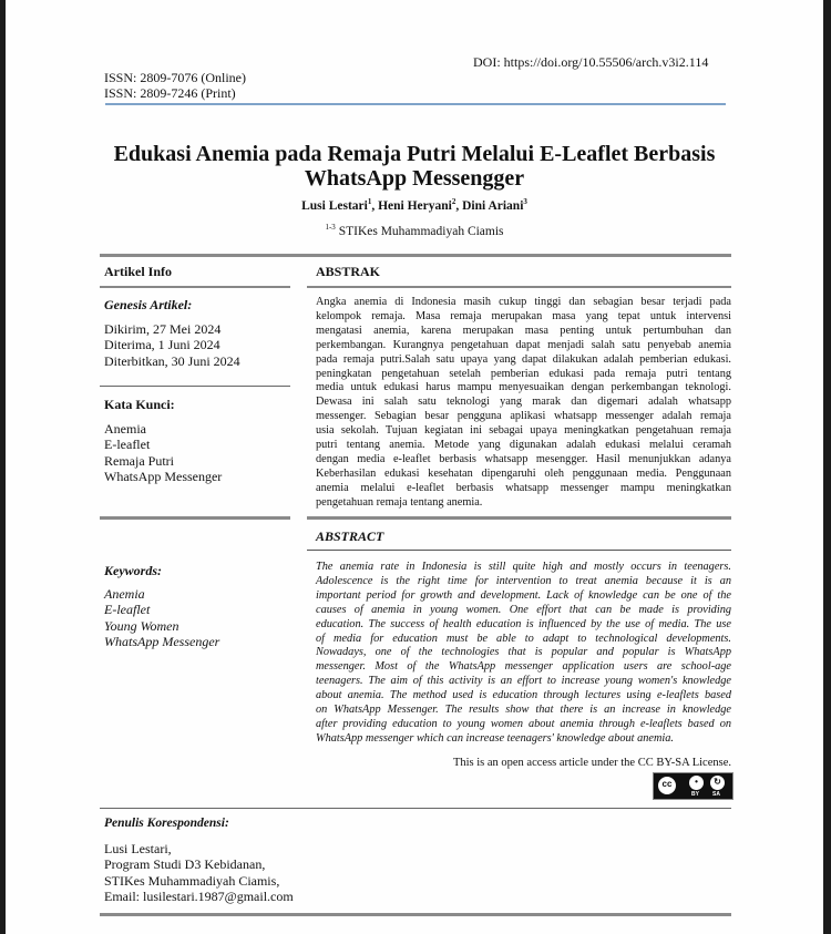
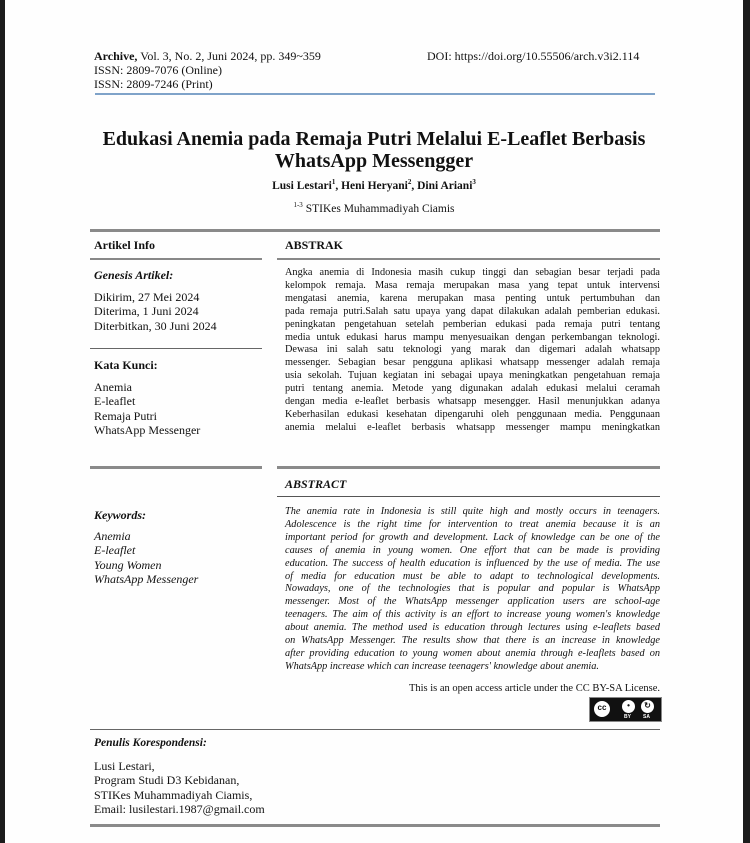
+ Archive, Vol. 3, No. 2, Juni 2024, pp. 349~359
  ISSN: 2809-7076 (Online)
  ISSN: 2809-7246 (Print)
  DOI: https://doi.org/10.55506/arch.v3i2.114
  Edukasi Anemia pada Remaja Putri Melalui E-Leaflet Berbasis
  WhatsApp Messengger
  Lusi Lestari1, Heni Heryani2, Dini Ariani3
  1-3 STIKes Muhammadiyah Ciamis
  Artikel Info
  Genesis Artikel:
  Dikirim, 27 Mei 2024
  Diterima, 1 Juni 2024
  Diterbitkan, 30 Juni 2024
  Kata Kunci:
  Anemia
  E-leaflet
  Remaja Putri
  WhatsApp Messenger
  Keywords:
  Anemia
  E-leaflet
  Young Women
  WhatsApp Messenger
  ABSTRAK
  Angka anemia di Indonesia masih cukup tinggi dan sebagian besar terjadi pada
  kelompok remaja. Masa remaja merupakan masa yang tepat untuk intervensi
  mengatasi anemia, karena merupakan masa penting untuk pertumbuhan dan
- perkembangan. Kurangnya pengetahuan dapat menjadi salah satu penyebab anemia
  pada remaja putri.Salah satu upaya yang dapat dilakukan adalah pemberian edukasi.
  peningkatan pengetahuan setelah pemberian edukasi pada remaja putri tentang
  media untuk edukasi harus mampu menyesuaikan dengan perkembangan teknologi.
  Dewasa ini salah satu teknologi yang marak dan digemari adalah whatsapp
  messenger. Sebagian besar pengguna aplikasi whatsapp messenger adalah remaja
  usia sekolah. Tujuan kegiatan ini sebagai upaya meningkatkan pengetahuan remaja
  putri tentang anemia. Metode yang digunakan adalah edukasi melalui ceramah
  dengan media e-leaflet berbasis whatsapp mesengger. Hasil menunjukkan adanya
  Keberhasilan edukasi kesehatan dipengaruhi oleh penggunaan media. Penggunaan
  anemia melalui e-leaflet berbasis whatsapp messenger mampu meningkatkan
- pengetahuan remaja tentang anemia.
  ABSTRACT
  The anemia rate in Indonesia is still quite high and mostly occurs in teenagers.
  Adolescence is the right time for intervention to treat anemia because it is an
  important period for growth and development. Lack of knowledge can be one of the
  causes of anemia in young women. One effort that can be made is providing
  education. The success of health education is influenced by the use of media. The use
  of media for education must be able to adapt to technological developments.
  Nowadays, one of the technologies that is popular and popular is WhatsApp
  messenger. Most of the WhatsApp messenger application users are school-age
  teenagers. The aim of this activity is an effort to increase young women's knowledge
  about anemia. The method used is education through lectures using e-leaflets based
  on WhatsApp Messenger. The results show that there is an increase in knowledge
  after providing education to young women about anemia through e-leaflets based on
- WhatsApp messenger which can increase teenagers' knowledge about anemia.
+ WhatsApp increase which can increase teenagers' knowledge about anemia.
  This is an open access article under the CC BY-SA License.
  cc
  •
  ↻
  Penulis Korespondensi:
  Lusi Lestari,
  Program Studi D3 Kebidanan,
  STIKes Muhammadiyah Ciamis,
  Email: lusilestari.1987@gmail.com
